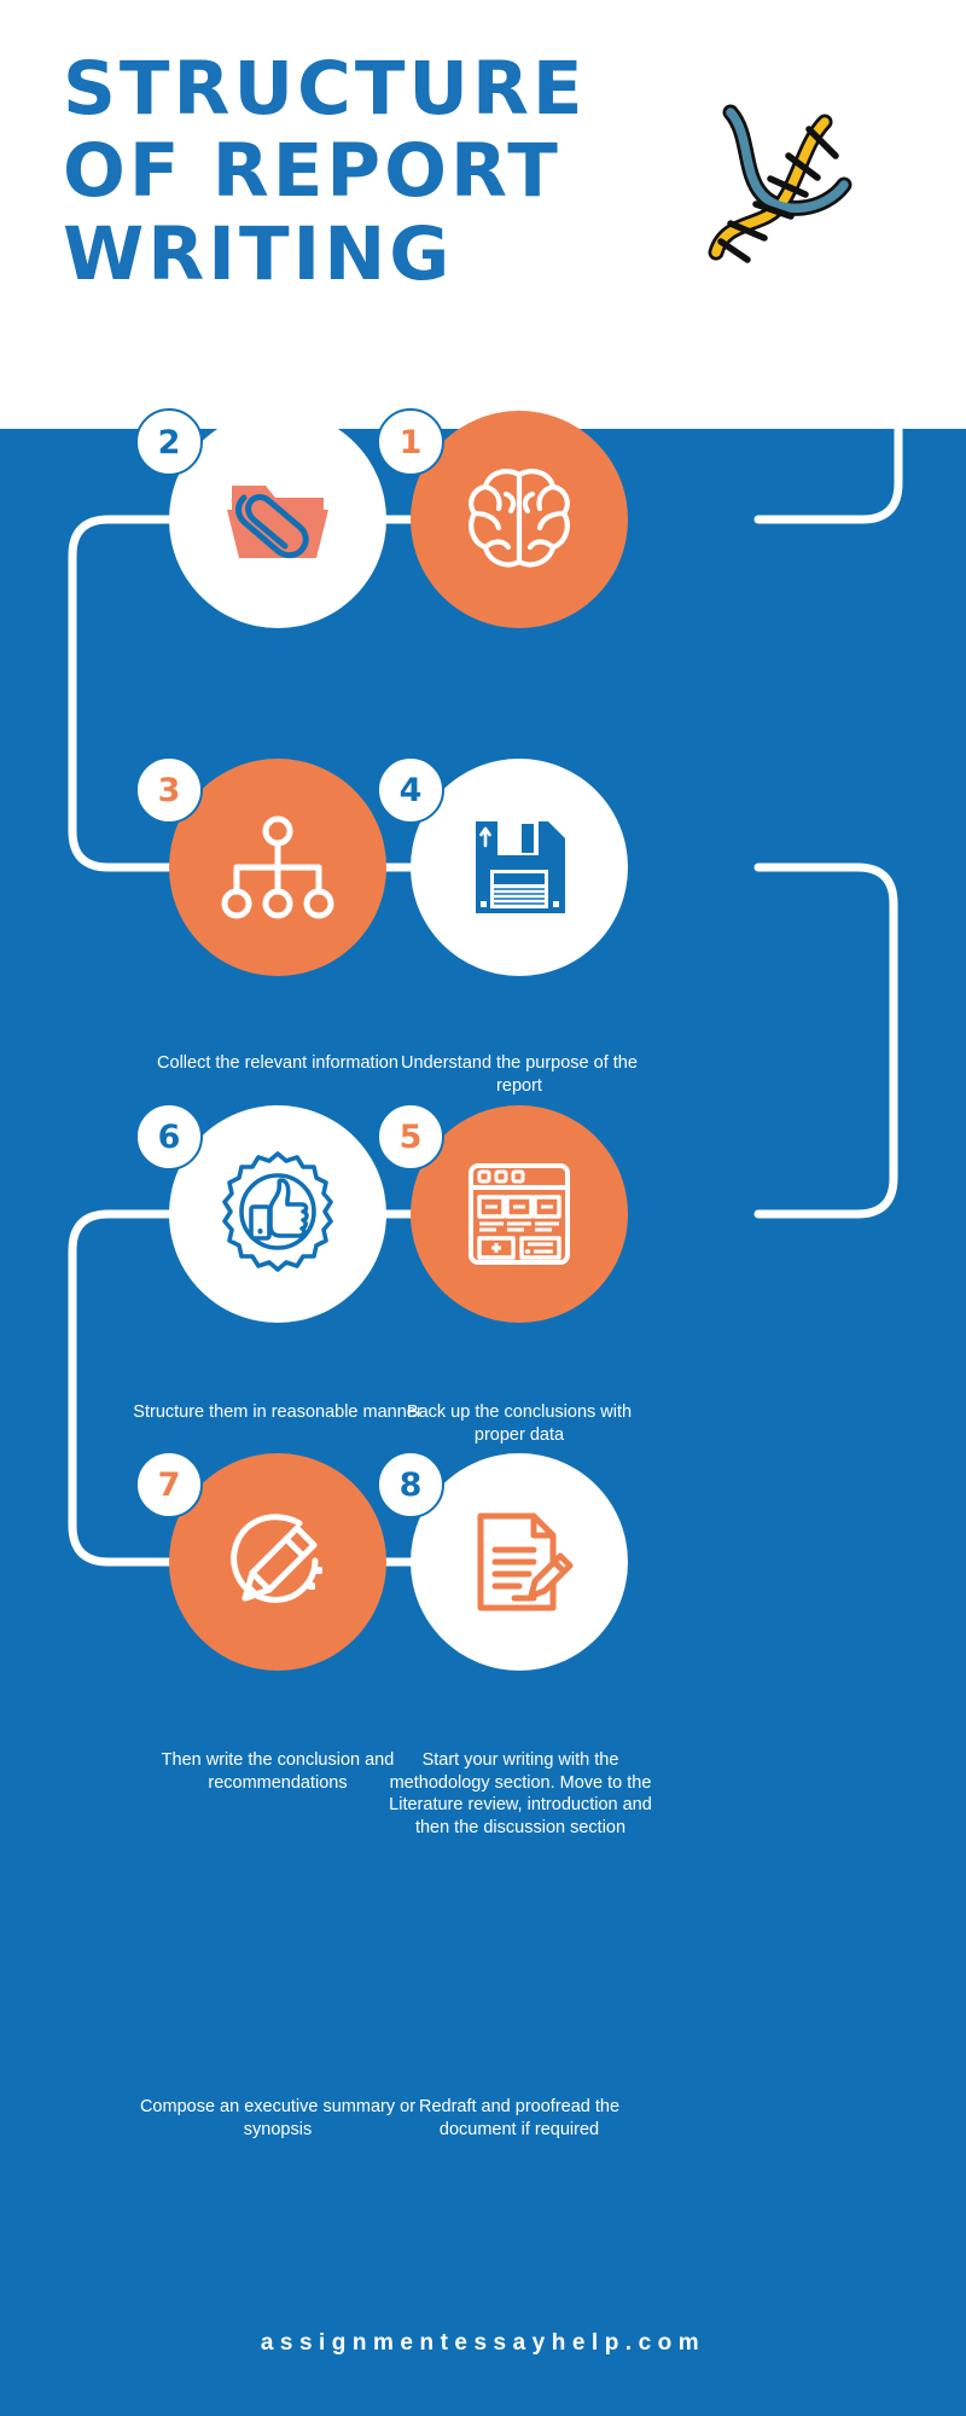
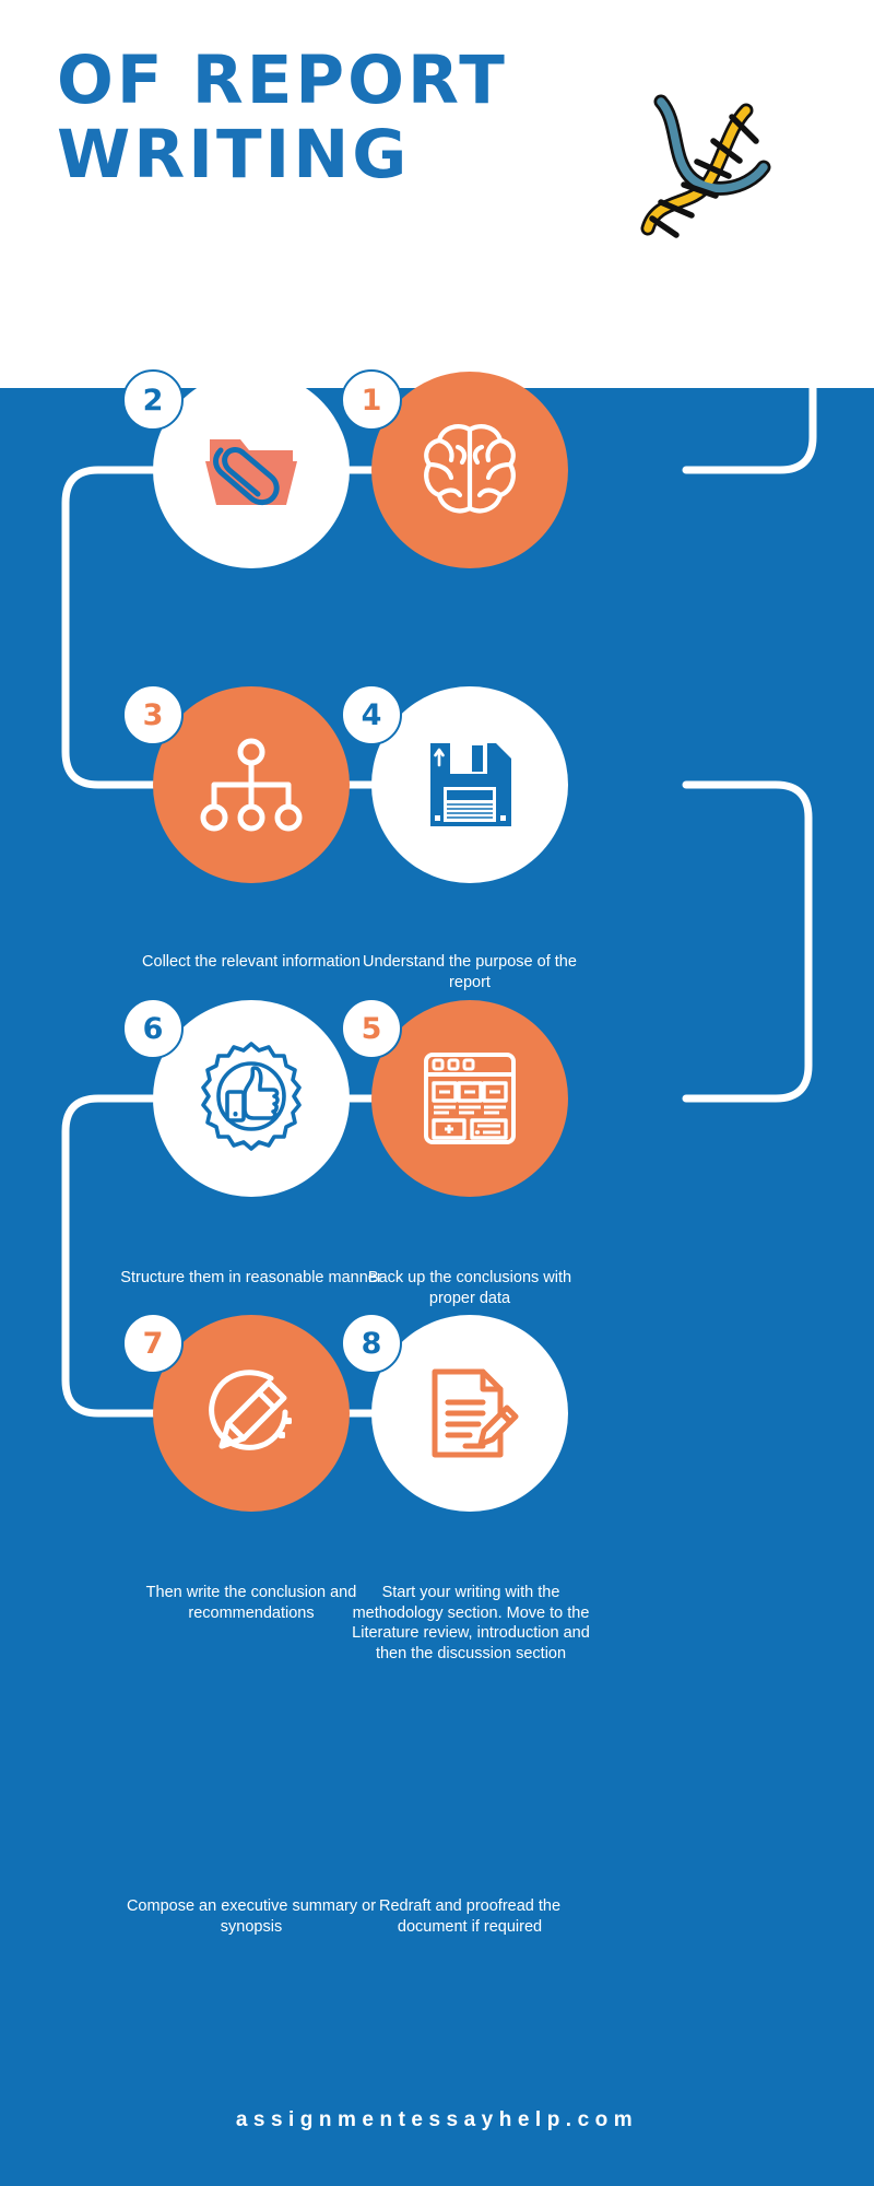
- STRUCTURE
  OF REPORT
  WRITING
  1
  Understand the purpose of the report
  2
  Collect the relevant information
  3
  Structure them in reasonable manner
  4
  Back up the conclusions with proper data
  5
  Start your writing with the methodology section. Move to the Literature review, introduction and then the discussion section
  6
  Then write the conclusion and recommendations
  7
  Compose an executive summary or synopsis
  8
  Redraft and proofread the document if required
  assignmentessayhelp.com
